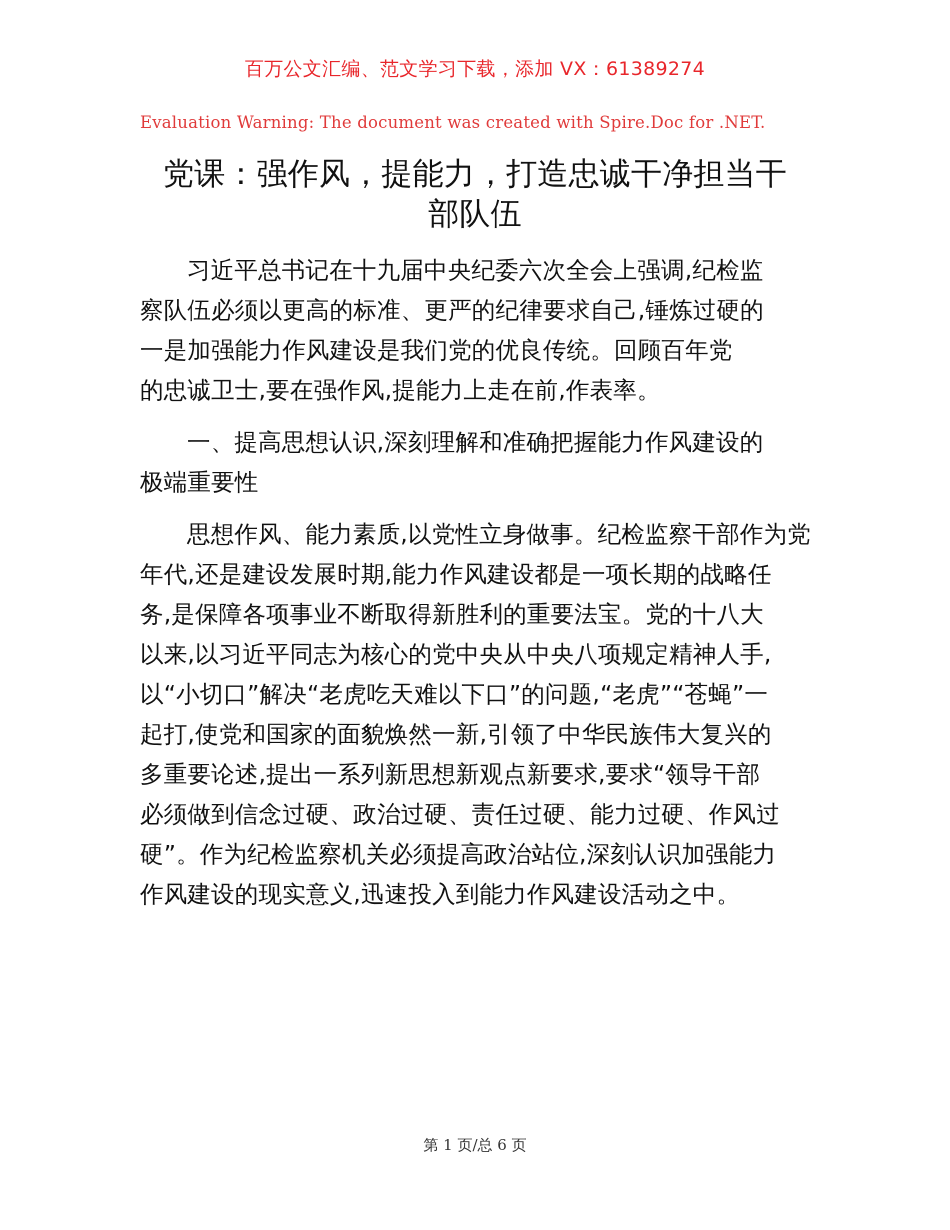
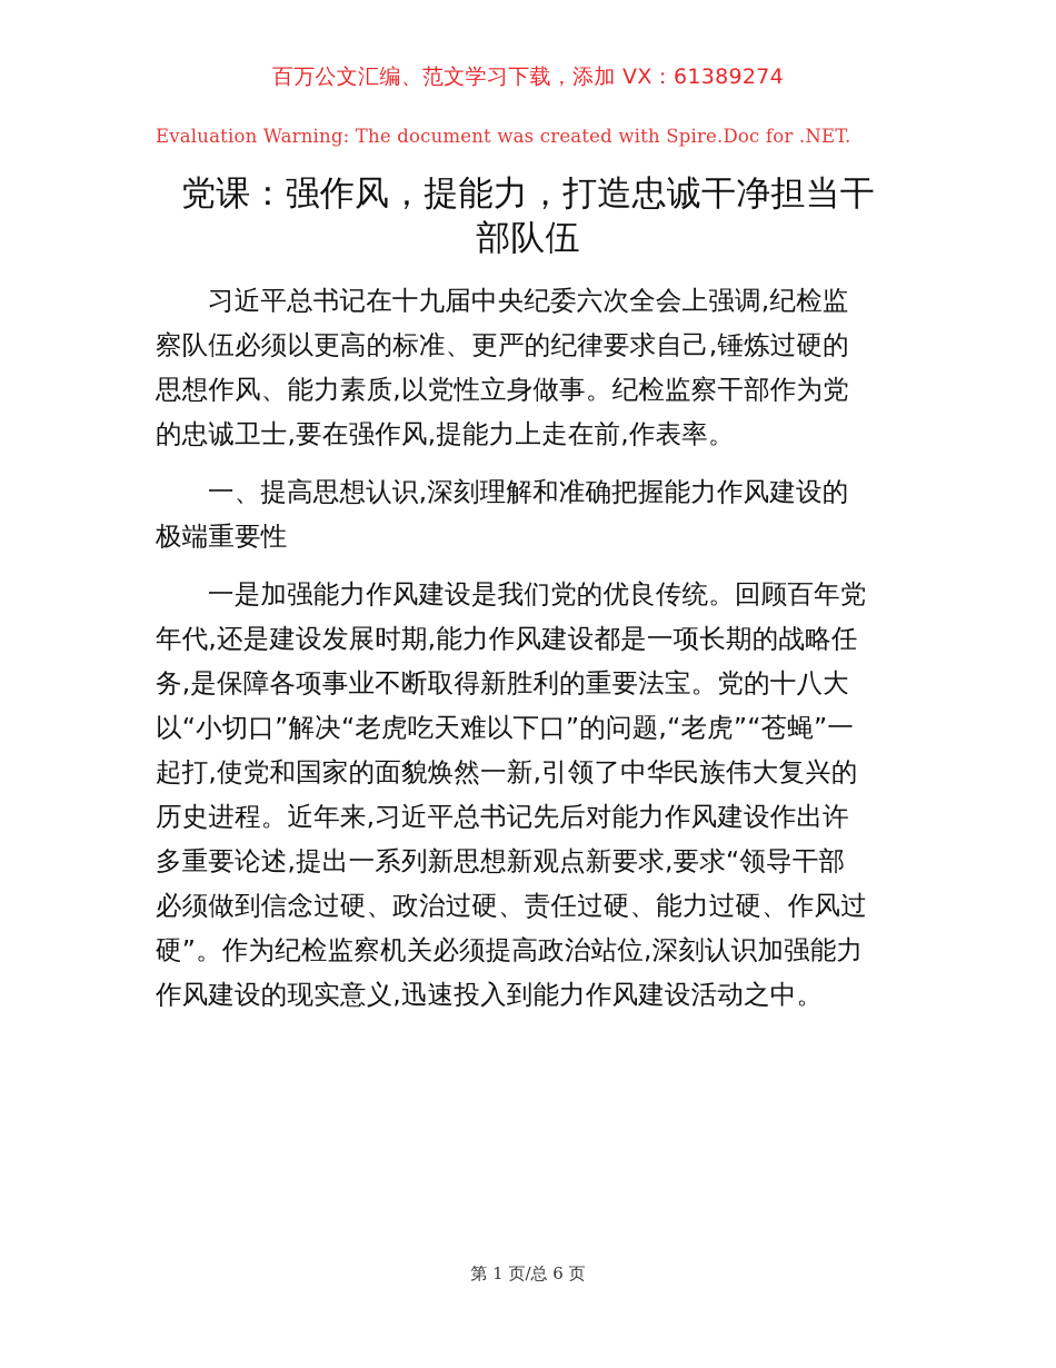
  百万公文汇编、范文学习下载，添加 VX：61389274
  Evaluation Warning: The document was created with Spire.Doc for .NET.
  党课：强作风，提能力，打造忠诚干净担当干
  部队伍
  习近平总书记在十九届中央纪委六次全会上强调,纪检监
  察队伍必须以更高的标准、更严的纪律要求自己,锤炼过硬的
- 一是加强能力作风建设是我们党的优良传统。回顾百年党
+ 思想作风、能力素质,以党性立身做事。纪检监察干部作为党
  的忠诚卫士,要在强作风,提能力上走在前,作表率。
  一、提高思想认识,深刻理解和准确把握能力作风建设的
  极端重要性
- 思想作风、能力素质,以党性立身做事。纪检监察干部作为党
+ 一是加强能力作风建设是我们党的优良传统。回顾百年党
  年代,还是建设发展时期,能力作风建设都是一项长期的战略任
  务,是保障各项事业不断取得新胜利的重要法宝。党的十八大
- 以来,以习近平同志为核心的党中央从中央八项规定精神人手,
  以“小切口”解决“老虎吃天难以下口”的问题,“老虎”“苍蝇”一
  起打,使党和国家的面貌焕然一新,引领了中华民族伟大复兴的
+ 历史进程。近年来,习近平总书记先后对能力作风建设作出许
  多重要论述,提出一系列新思想新观点新要求,要求“领导干部
  必须做到信念过硬、政治过硬、责任过硬、能力过硬、作风过
  硬”。作为纪检监察机关必须提高政治站位,深刻认识加强能力
  作风建设的现实意义,迅速投入到能力作风建设活动之中。
  第 1 页/总 6 页
